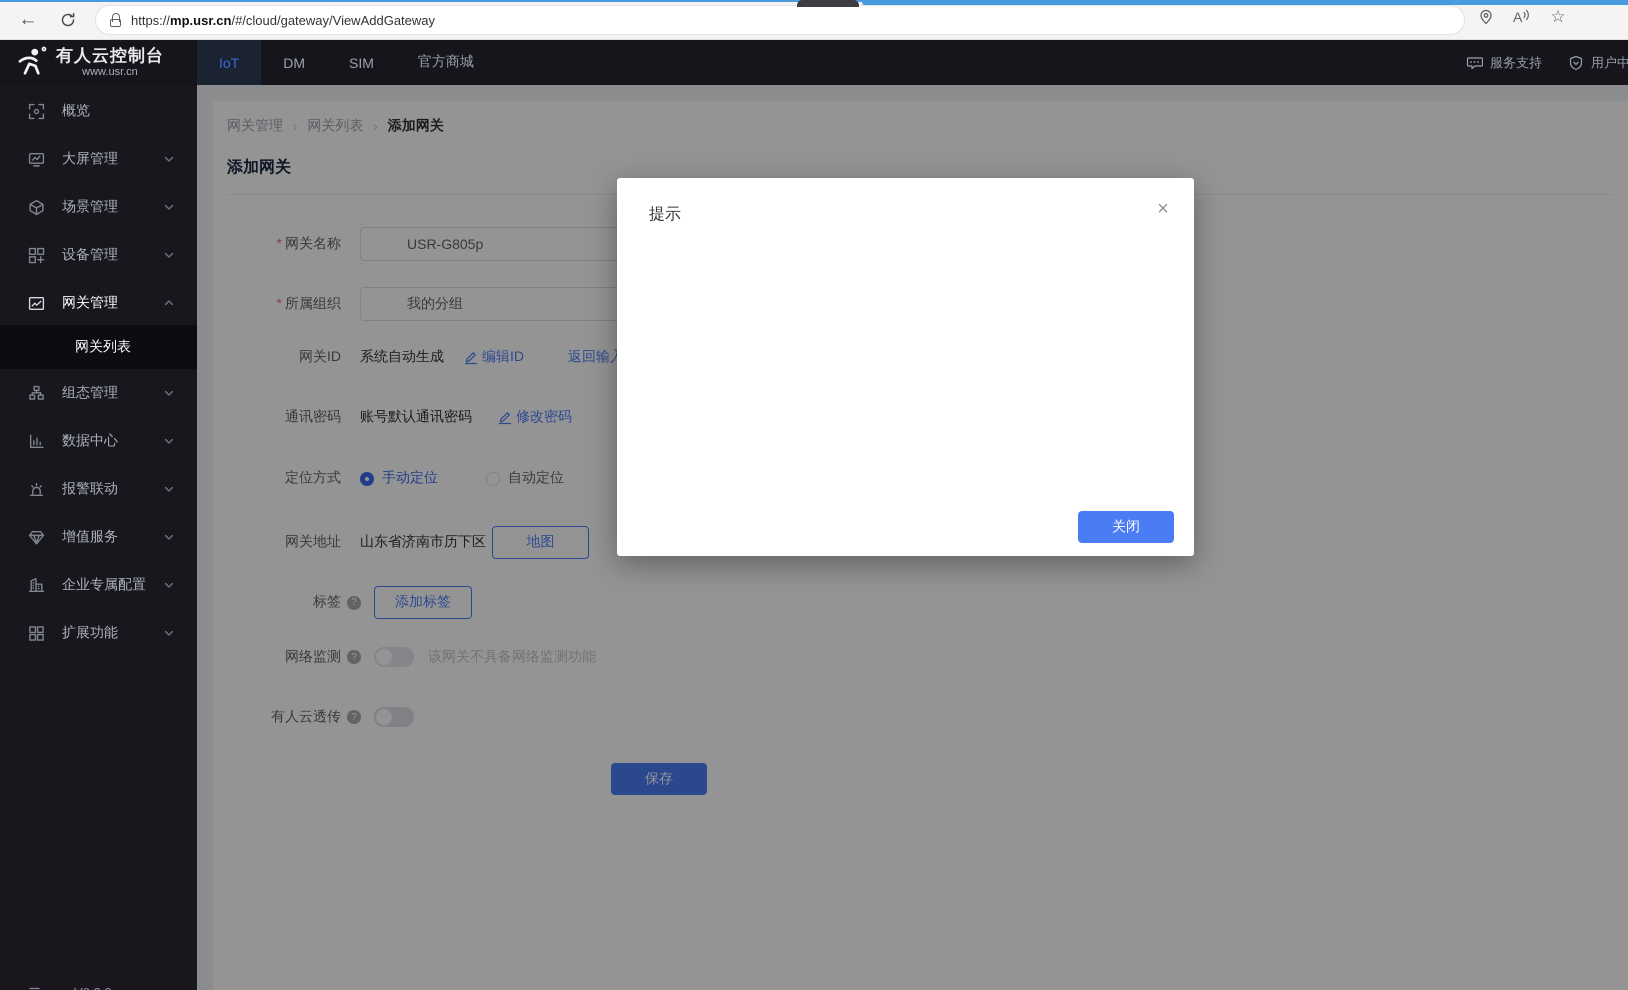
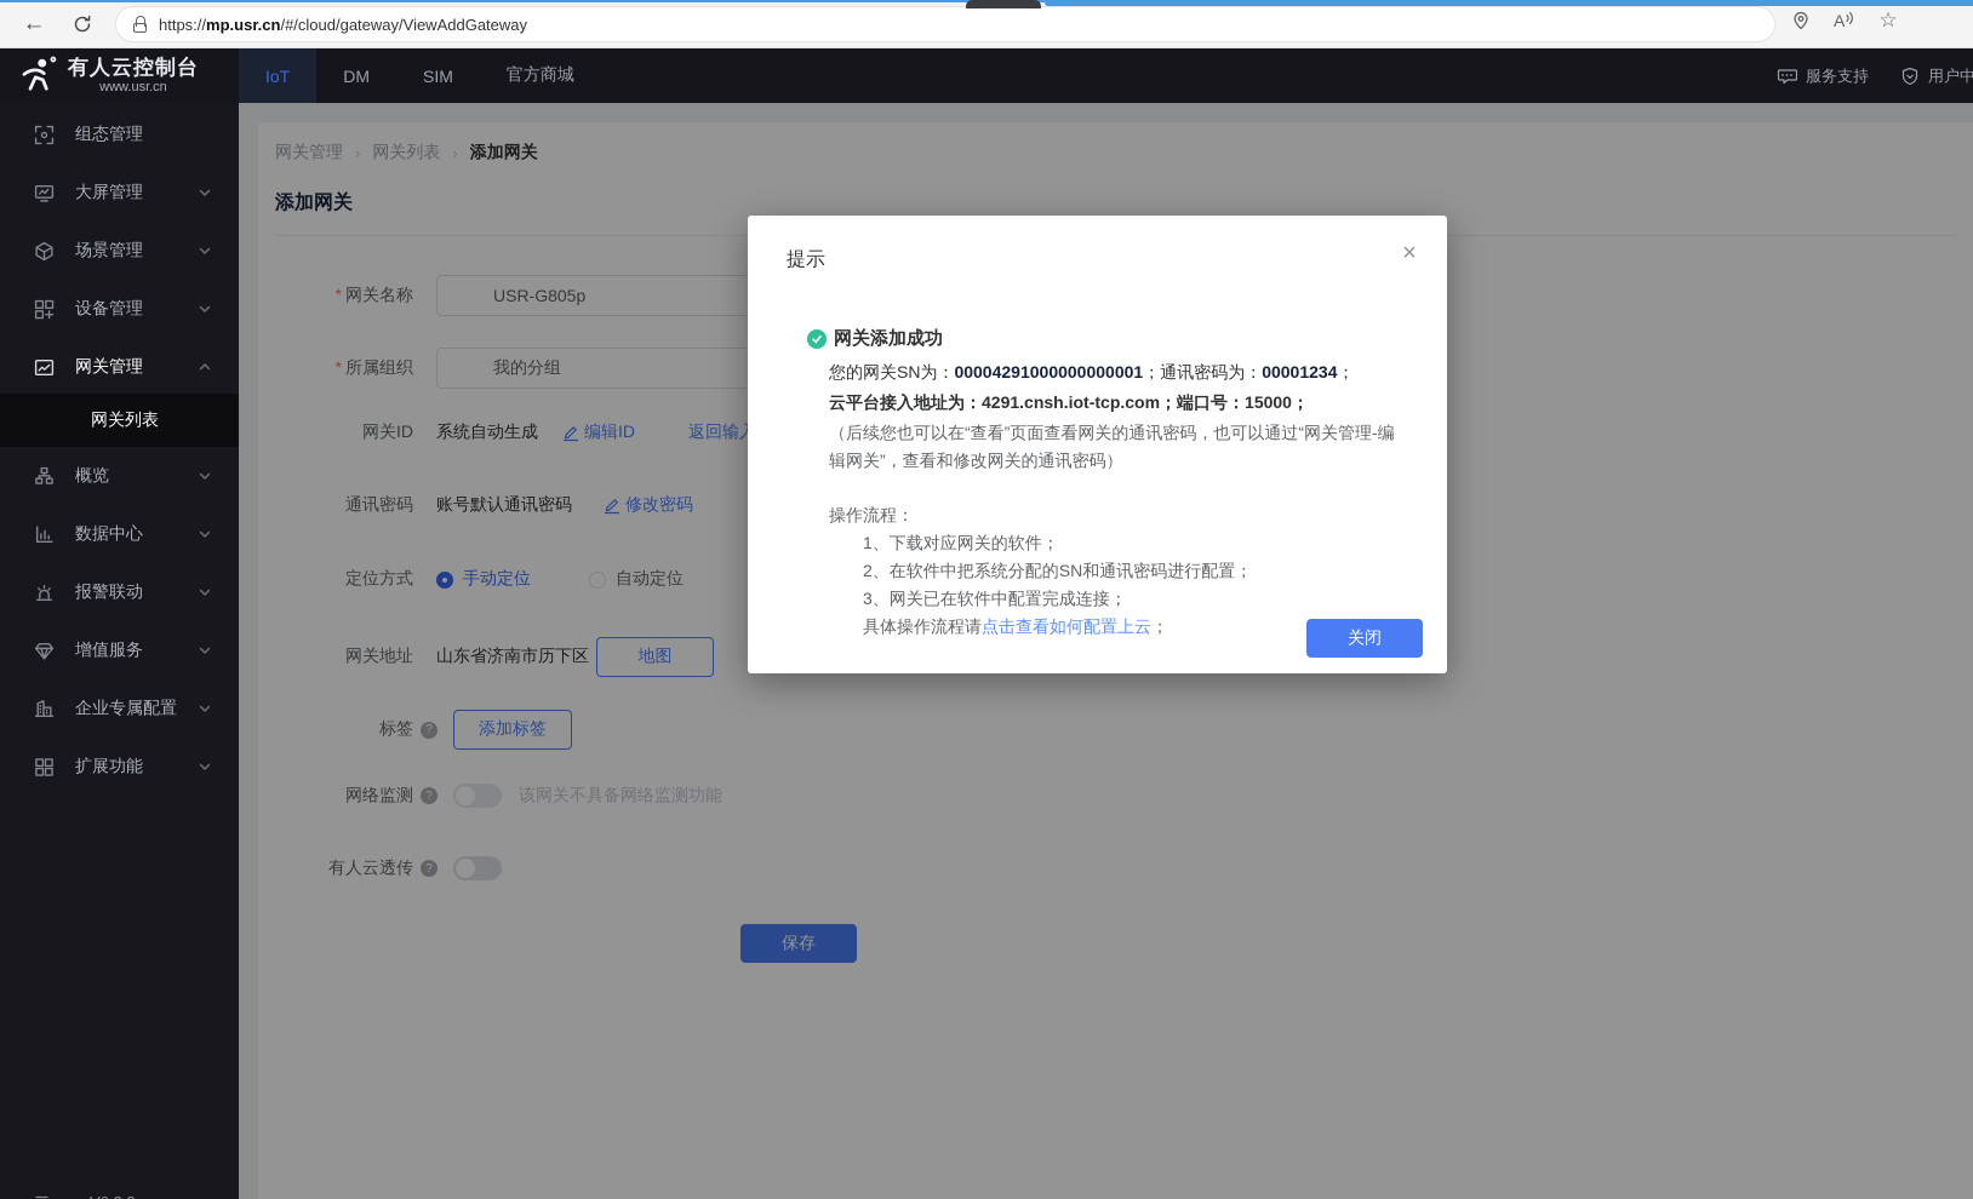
  ←
  https://mp.usr.cn/#/cloud/gateway/ViewAddGateway
  A
  ☆
  有人云控制台
  www.usr.cn
  IoT
  DM
  SIM
  官方商城
  服务支持
  用户中
- 概览
+ 组态管理
  大屏管理
  场景管理
  设备管理
  网关管理
  网关列表
- 组态管理
+ 概览
  数据中心
  报警联动
  增值服务
  企业专属配置
  扩展功能
  网关管理
  ›
  网关列表
  ›
  添加网关
  添加网关
  * 网关名称
  USR-G805p
  * 所属组织
  我的分组
  网关ID
  系统自动生成
  编辑ID
  通讯密码
  账号默认通讯密码
  修改密码
  定位方式
  手动定位
  自动定位
  网关地址
  山东省济南市历下区
  地图
  标签
  ?
  添加标签
  网络监测
  ?
  该网关不具备网络监测功能
  有人云透传
  ?
  保存
  提示
  ×
+ 网关添加成功
+ 您的网关SN为：00004291000000000001；通讯密码为：00001234；
+ 云平台接入地址为：4291.cnsh.iot-tcp.com；端口号：15000；
+ （后续您也可以在“查看”页面查看网关的通讯密码，也可以通过“网关管理-编辑网关”，查看和修改网关的通讯密码）
+ 操作流程：
+ 1、下载对应网关的软件；
+ 2、在软件中把系统分配的SN和通讯密码进行配置；
+ 3、网关已在软件中配置完成连接；
+ 具体操作流程请点击查看如何配置上云；
  关闭
